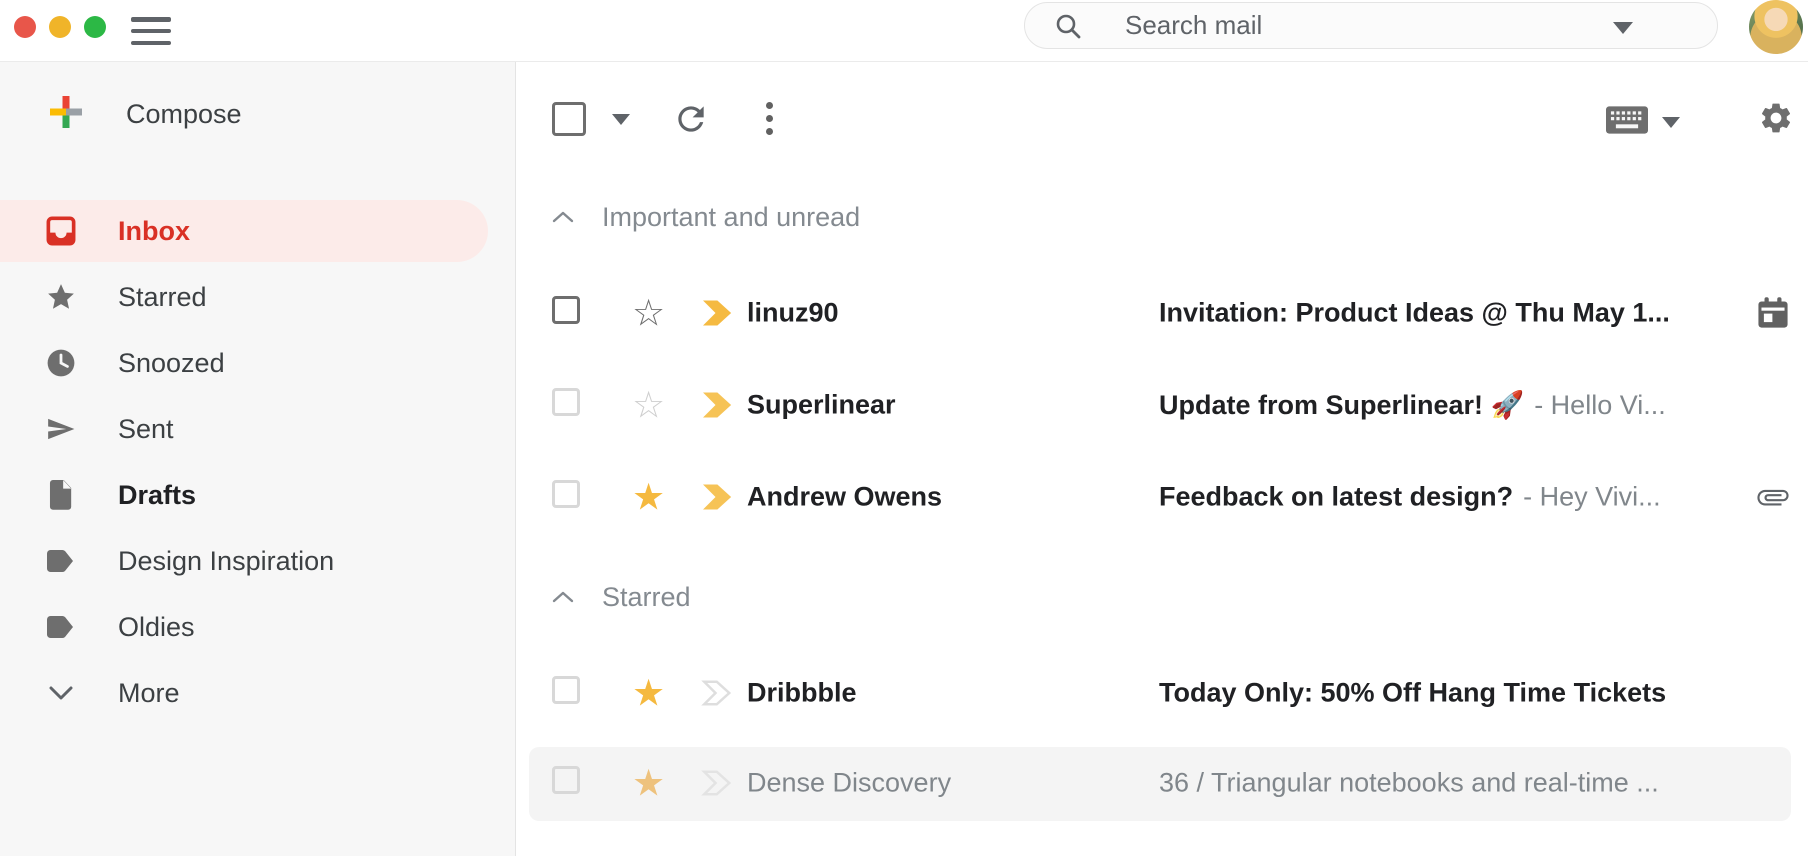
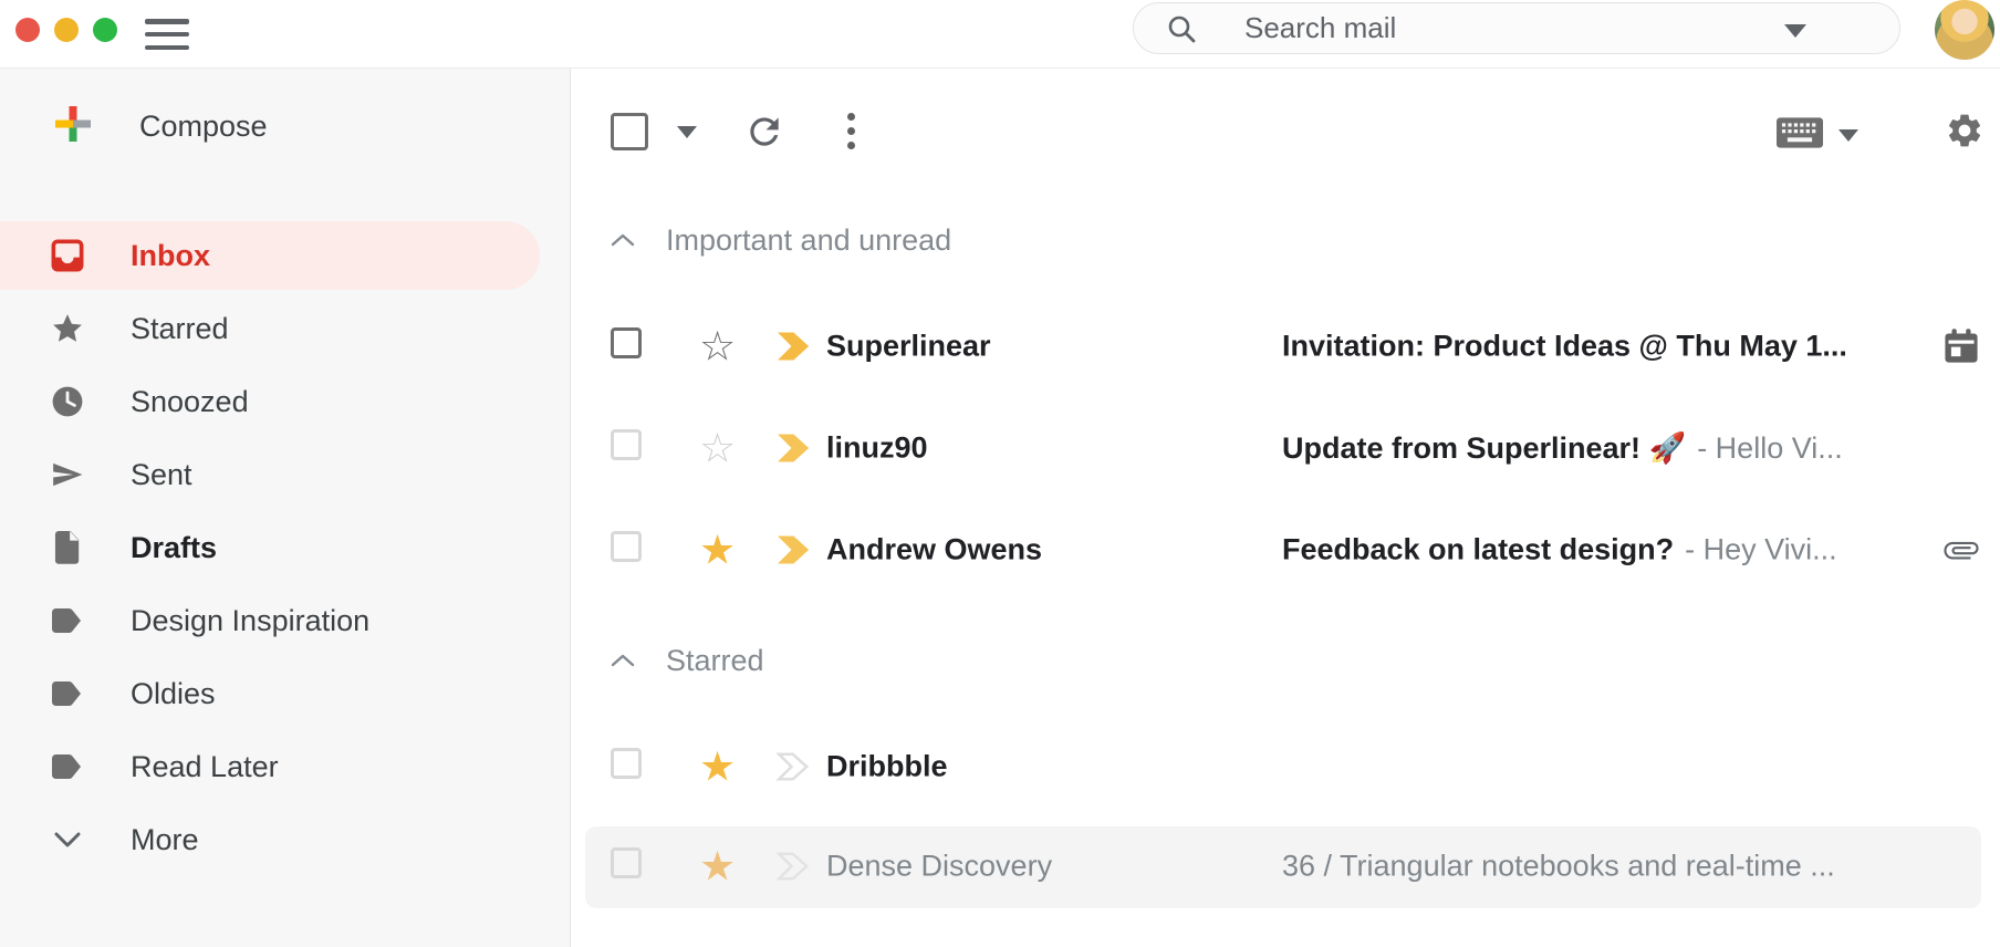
  Search mail
  Compose
  Inbox
  Starred
  Snoozed
  Sent
  Drafts
  Design Inspiration
  Oldies
+ Read Later
  More
  Important and unread
  ☆
- linuz90
+ Superlinear
  Invitation: Product Ideas @ Thu May 1...
  ☆
- Superlinear
+ linuz90
  Update from Superlinear! 🚀 - Hello Vi...
  ★
  Andrew Owens
  Feedback on latest design? - Hey Vivi...
  Starred
  ★
  Dribbble
- Today Only: 50% Off Hang Time Tickets
  ★
  Dense Discovery
  36 / Triangular notebooks and real-time ...
